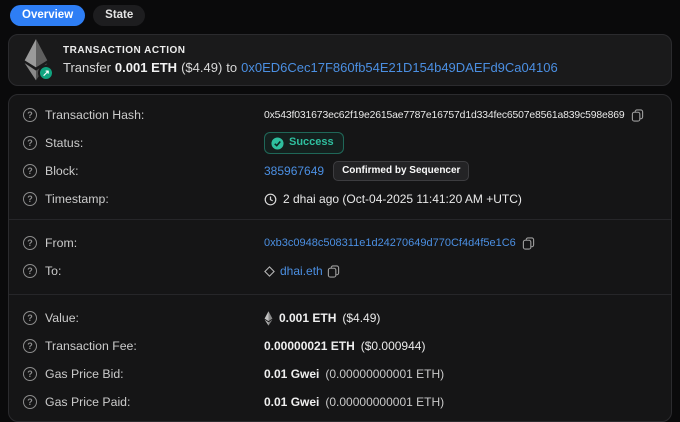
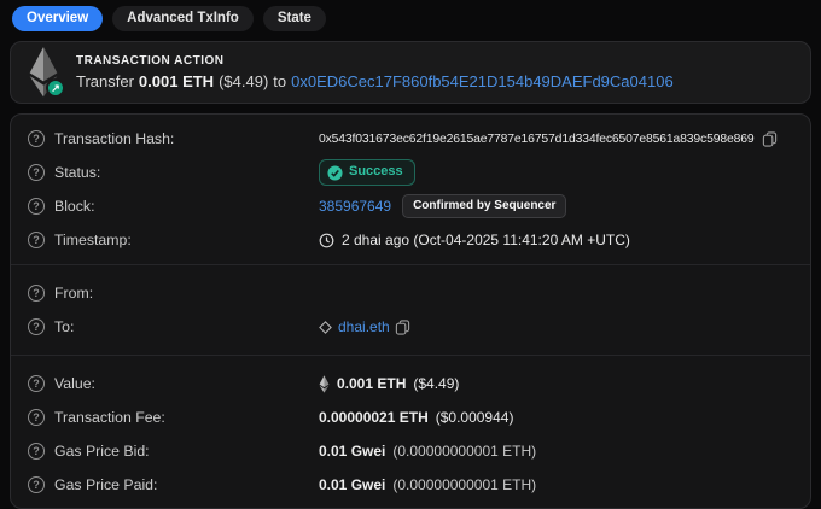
  Overview
+ Advanced TxInfo
  State
  ↗
  TRANSACTION ACTION
  Transfer
  0.001 ETH
  ($4.49)
  to
  0x0ED6Cec17F860fb54E21D154b49DAEFd9Ca04106
  ?
  Transaction Hash:
  0x543f031673ec62f19e2615ae7787e16757d1d334fec6507e8561a839c598e869
  ?
  Status:
  Success
  ?
  Block:
  385967649
  Confirmed by Sequencer
  ?
  Timestamp:
  2 dhai ago (Oct-04-2025 11:41:20 AM +UTC)
  ?
  From:
- 0xb3c0948c508311e1d24270649d770Cf4d4f5e1C6
  ?
  To:
  dhai.eth
  ?
  Value:
  0.001 ETH
  ($4.49)
  ?
  Transaction Fee:
  0.00000021 ETH
  ($0.000944)
  ?
  Gas Price Bid:
  0.01 Gwei
  (0.00000000001 ETH)
  ?
  Gas Price Paid:
  0.01 Gwei
  (0.00000000001 ETH)
